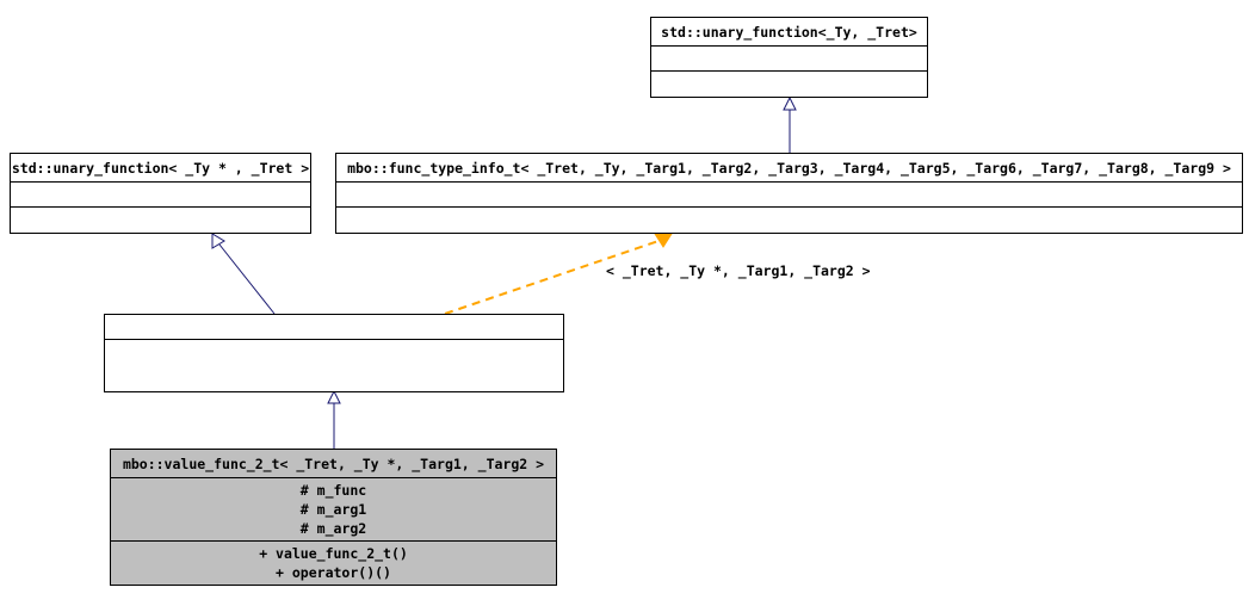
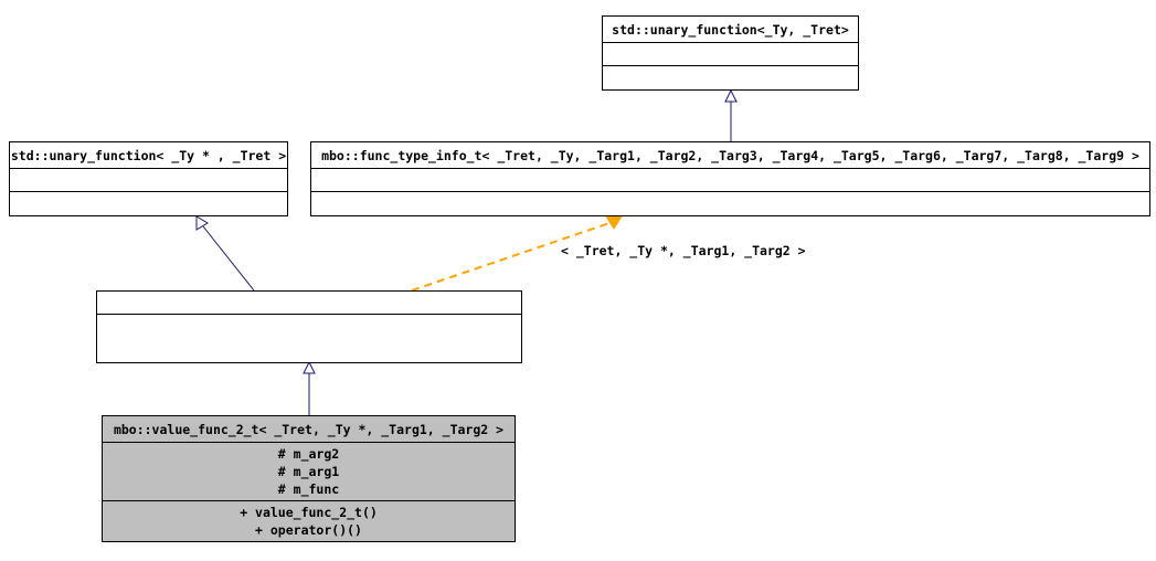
  < _Tret, _Ty *, _Targ1, _Targ2 >
  std::unary_function<_Ty, _Tret>
  std::unary_function< _Ty * , _Tret >
  mbo::func_type_info_t< _Tret, _Ty, _Targ1, _Targ2, _Targ3, _Targ4, _Targ5, _Targ6, _Targ7, _Targ8, _Targ9 >
  mbo::value_func_2_t< _Tret, _Ty *, _Targ1, _Targ2 >
- # m_func
+ # m_arg2
  # m_arg1
- # m_arg2
+ # m_func
  + value_func_2_t()
  + operator()()
